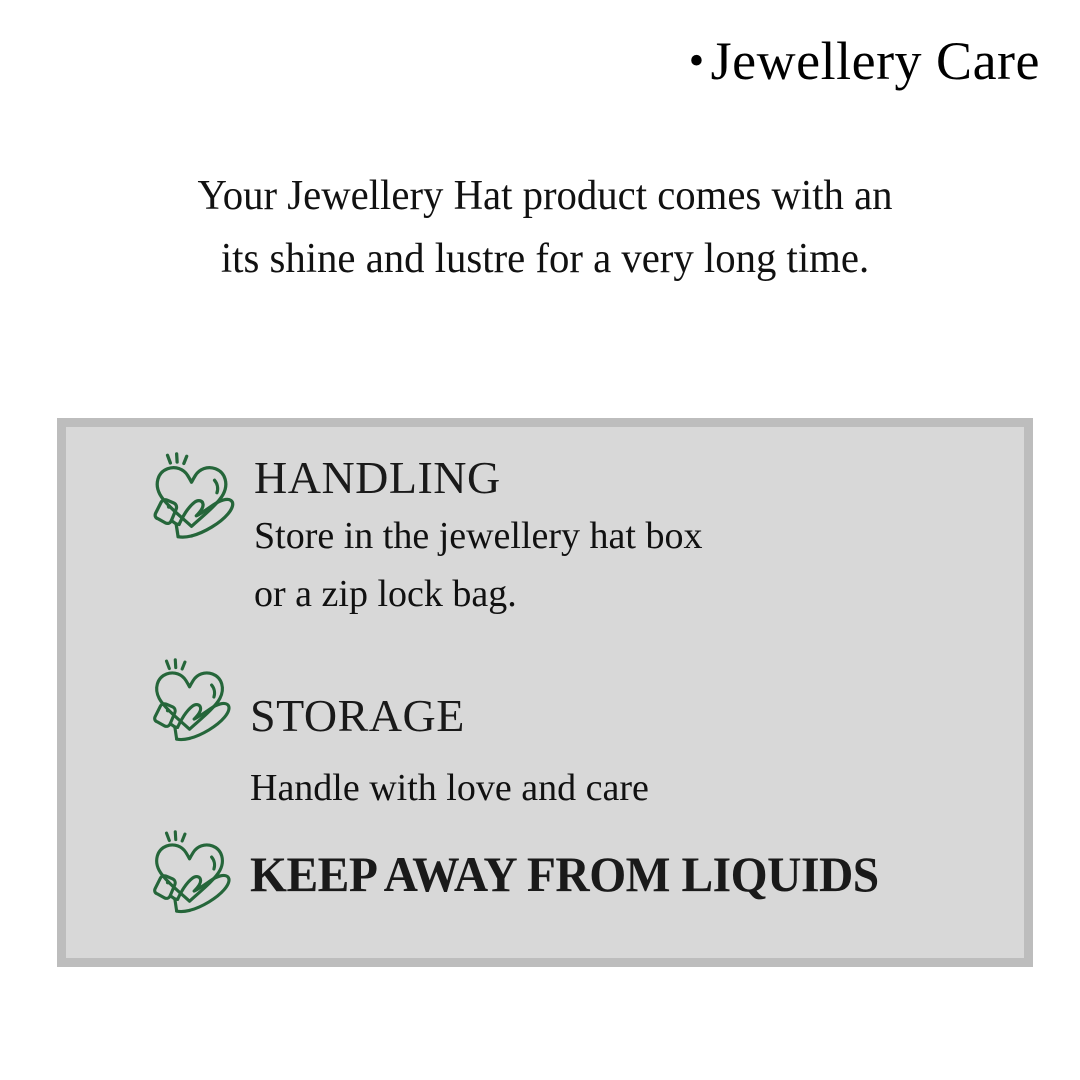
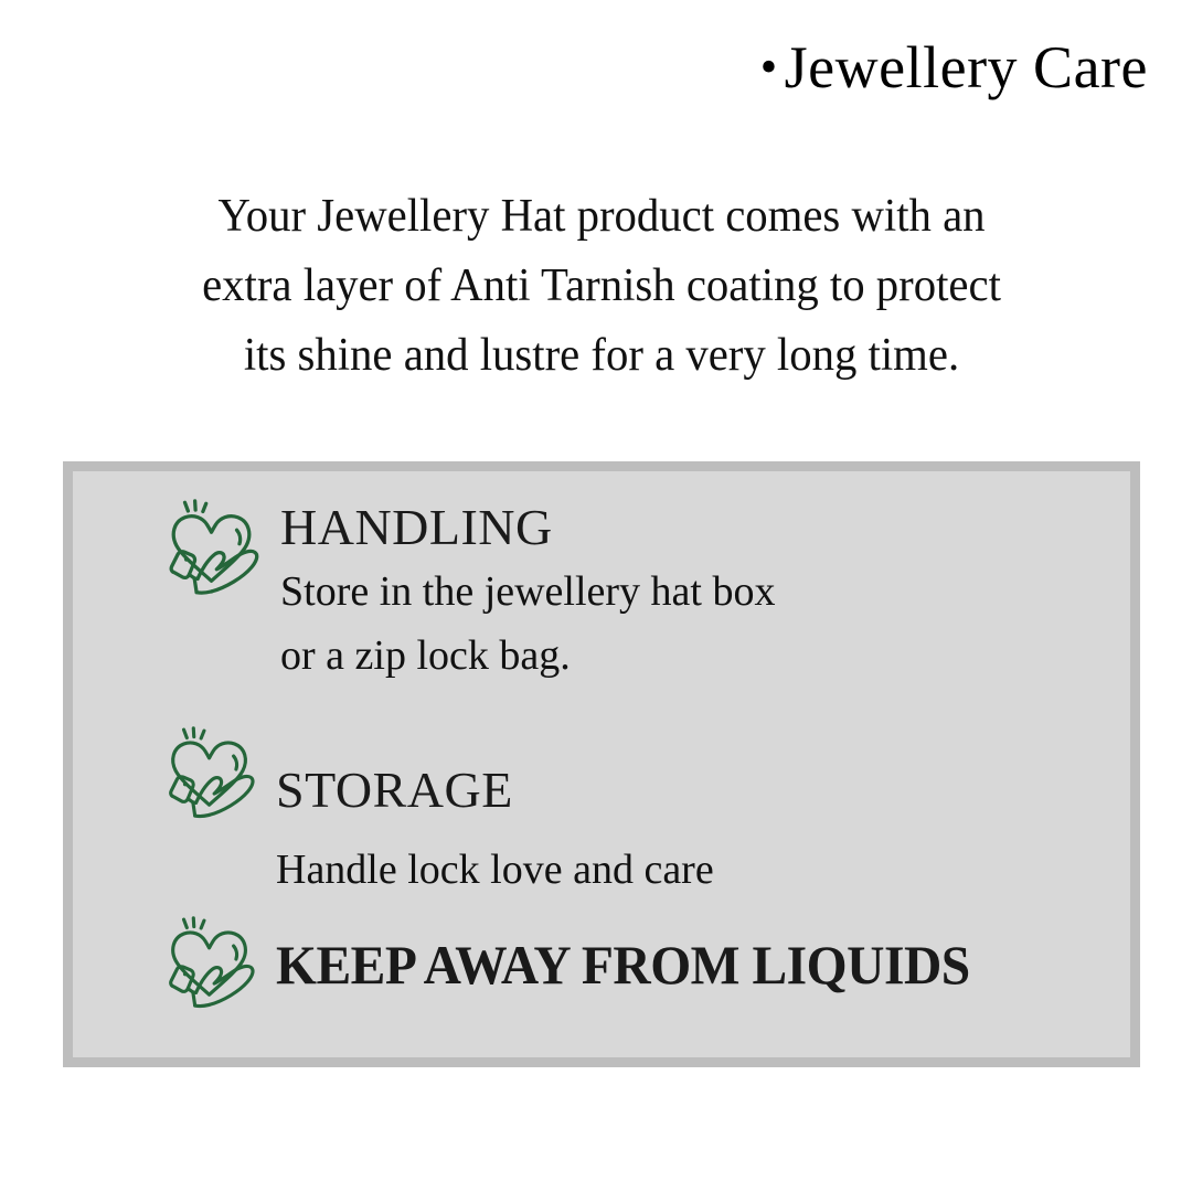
  • Jewellery Care
  Your Jewellery Hat product comes with an
+ extra layer of Anti Tarnish coating to protect
  its shine and lustre for a very long time.
  HANDLING
  Store in the jewellery hat box
  or a zip lock bag.
  STORAGE
- Handle with love and care
+ Handle lock love and care
  KEEP AWAY FROM LIQUIDS
